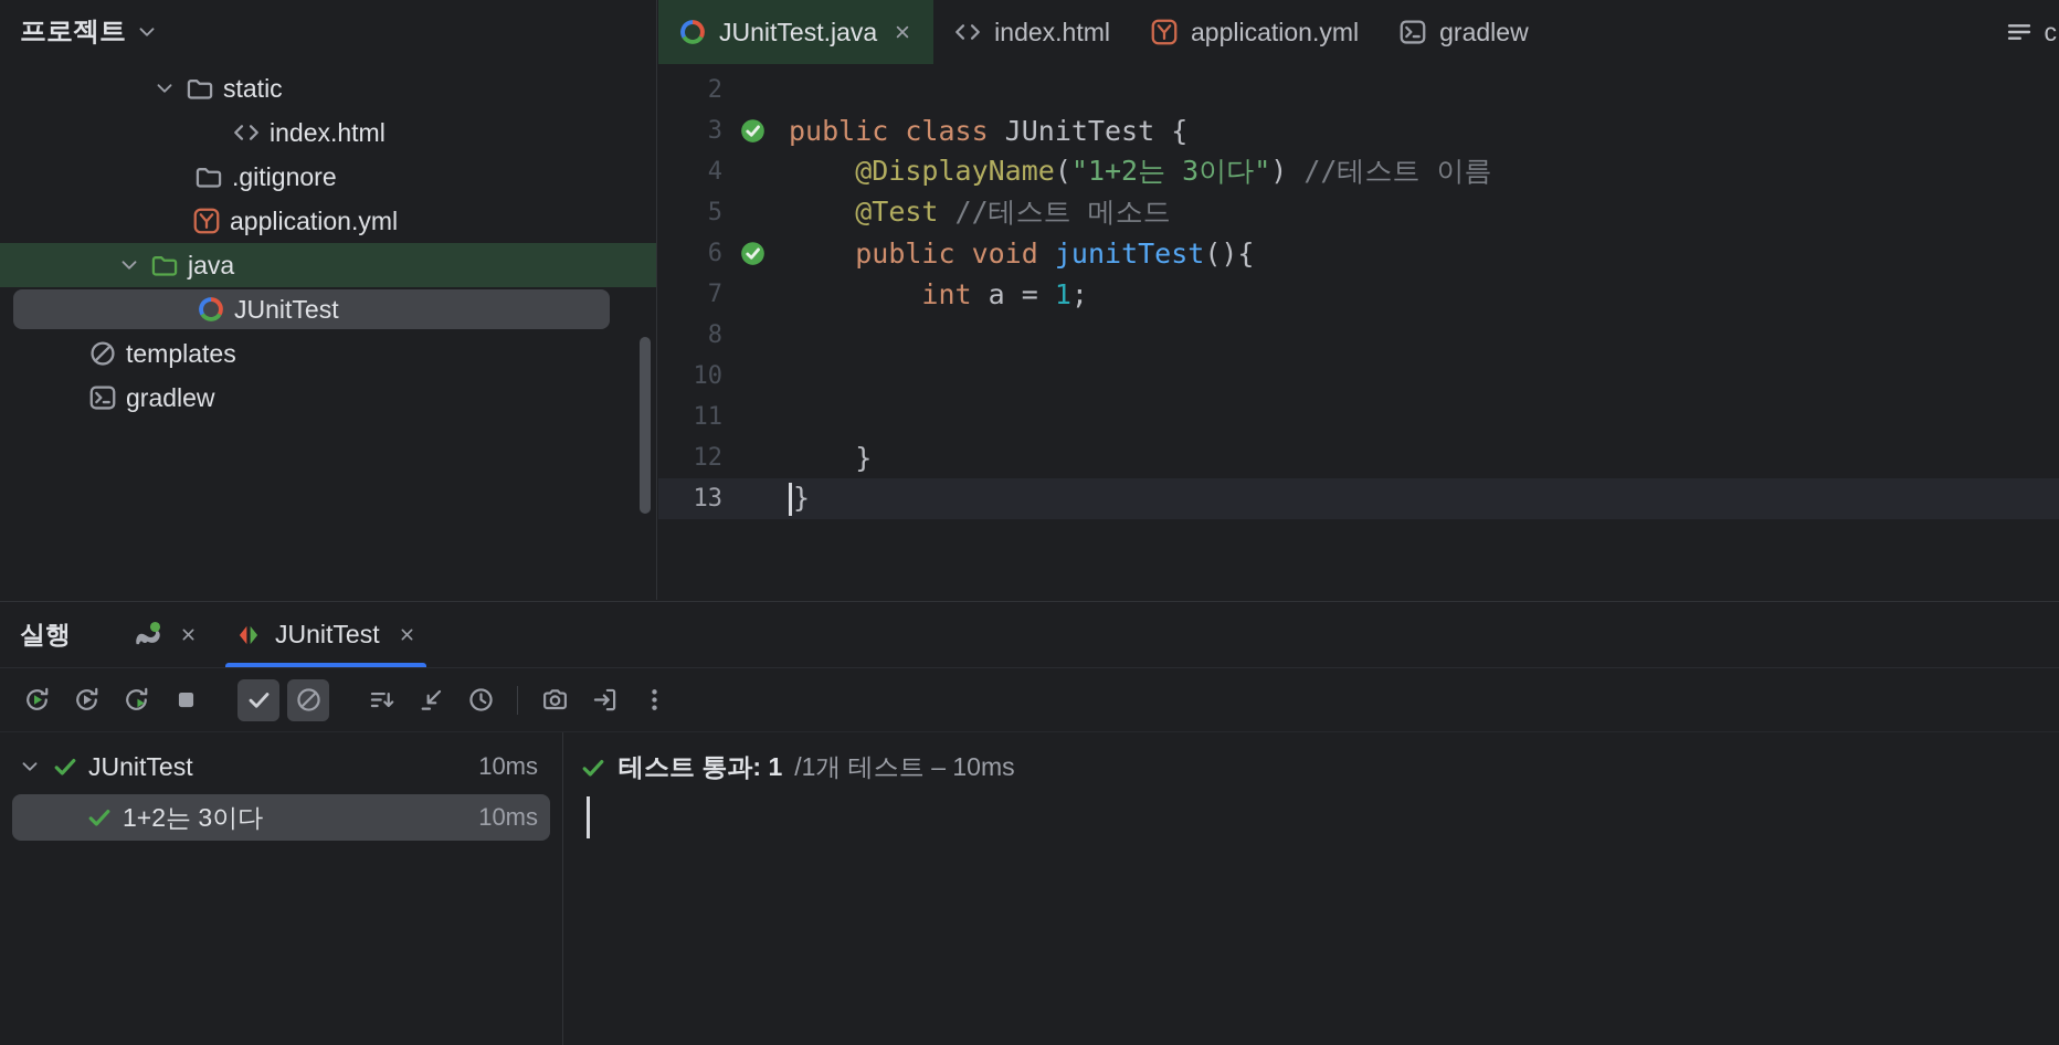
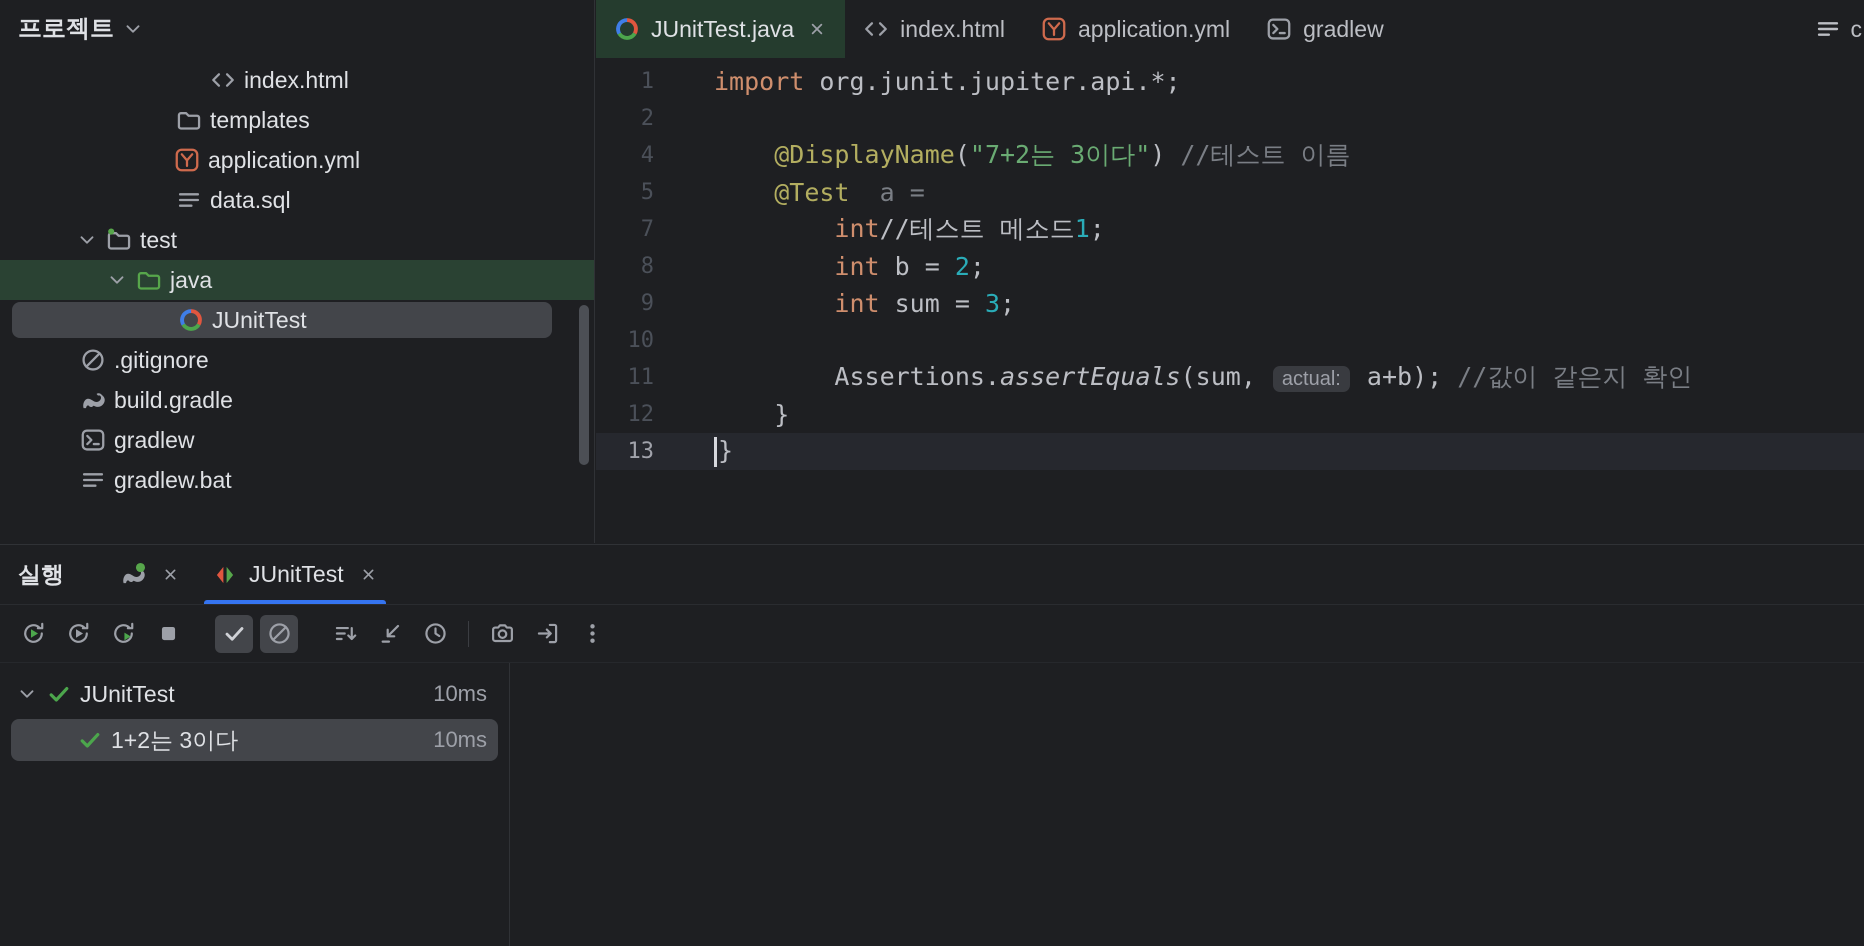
  프로젝트
- static
  index.html
- .gitignore
+ templates
  application.yml
+ data.sql
+ test
  java
  JUnitTest
- templates
+ .gitignore
+ build.gradle
  gradlew
+ gradlew.bat
  JUnitTest.java
  index.html
  application.yml
  gradlew
  c
+ 1
+ import org.junit.jupiter.api.*;
  2
- 3
- public class JUnitTest {
  4
- @DisplayName("1+2는 3이다") //테스트 이름
+ @DisplayName("7+2는 3이다") //테스트 이름
  5
- @Test //테스트 메소드
+ @Test a =
- 6
- public void junitTest(){
  7
- int a = 1;
+ int//테스트 메소드1;
  8
+ int b = 2;
+ 9
+ int sum = 3;
  10
  11
+ Assertions.assertEquals(sum, actual: a+b); //값이 같은지 확인
  12
  }
  13
  }
  실행
  JUnitTest
  JUnitTest
  10ms
  1+2는 3이다
  10ms
- 테스트 통과: 1
- /1개 테스트 – 10ms
